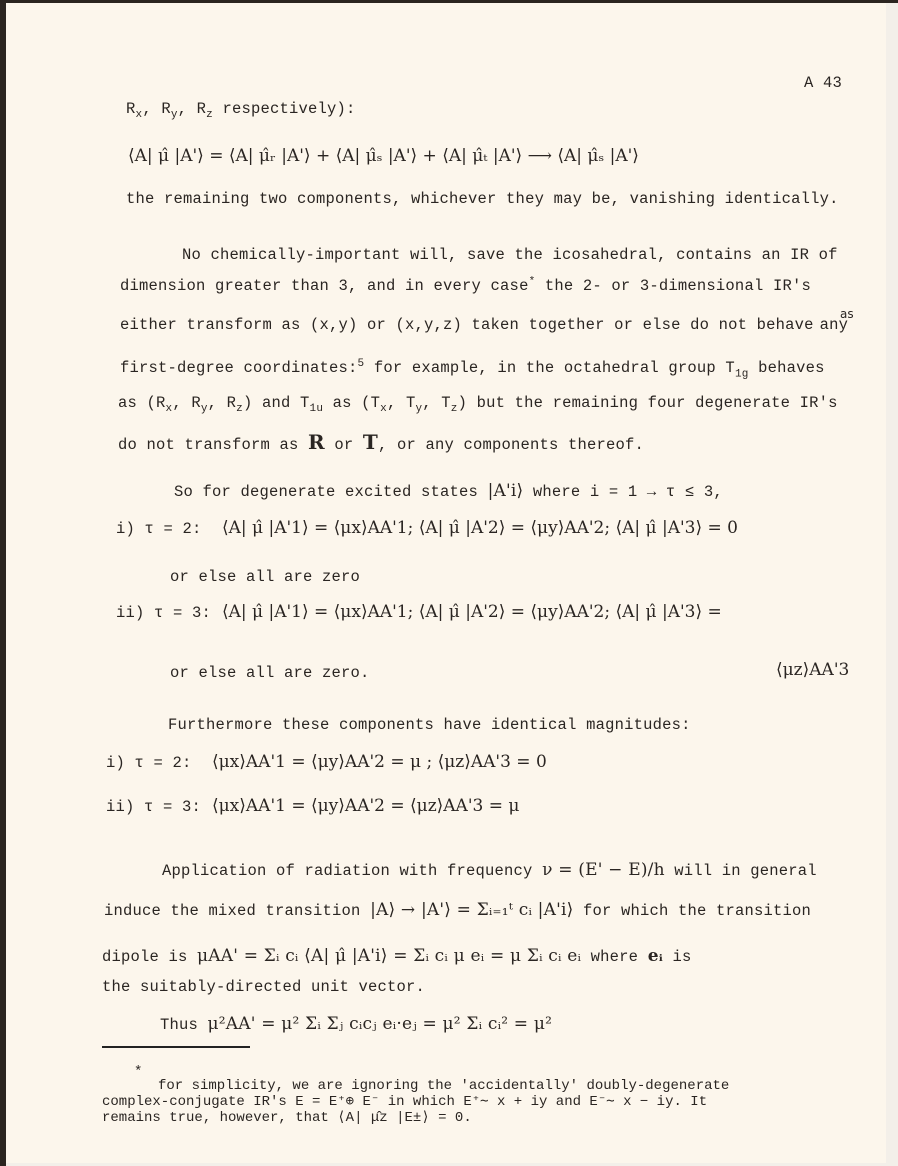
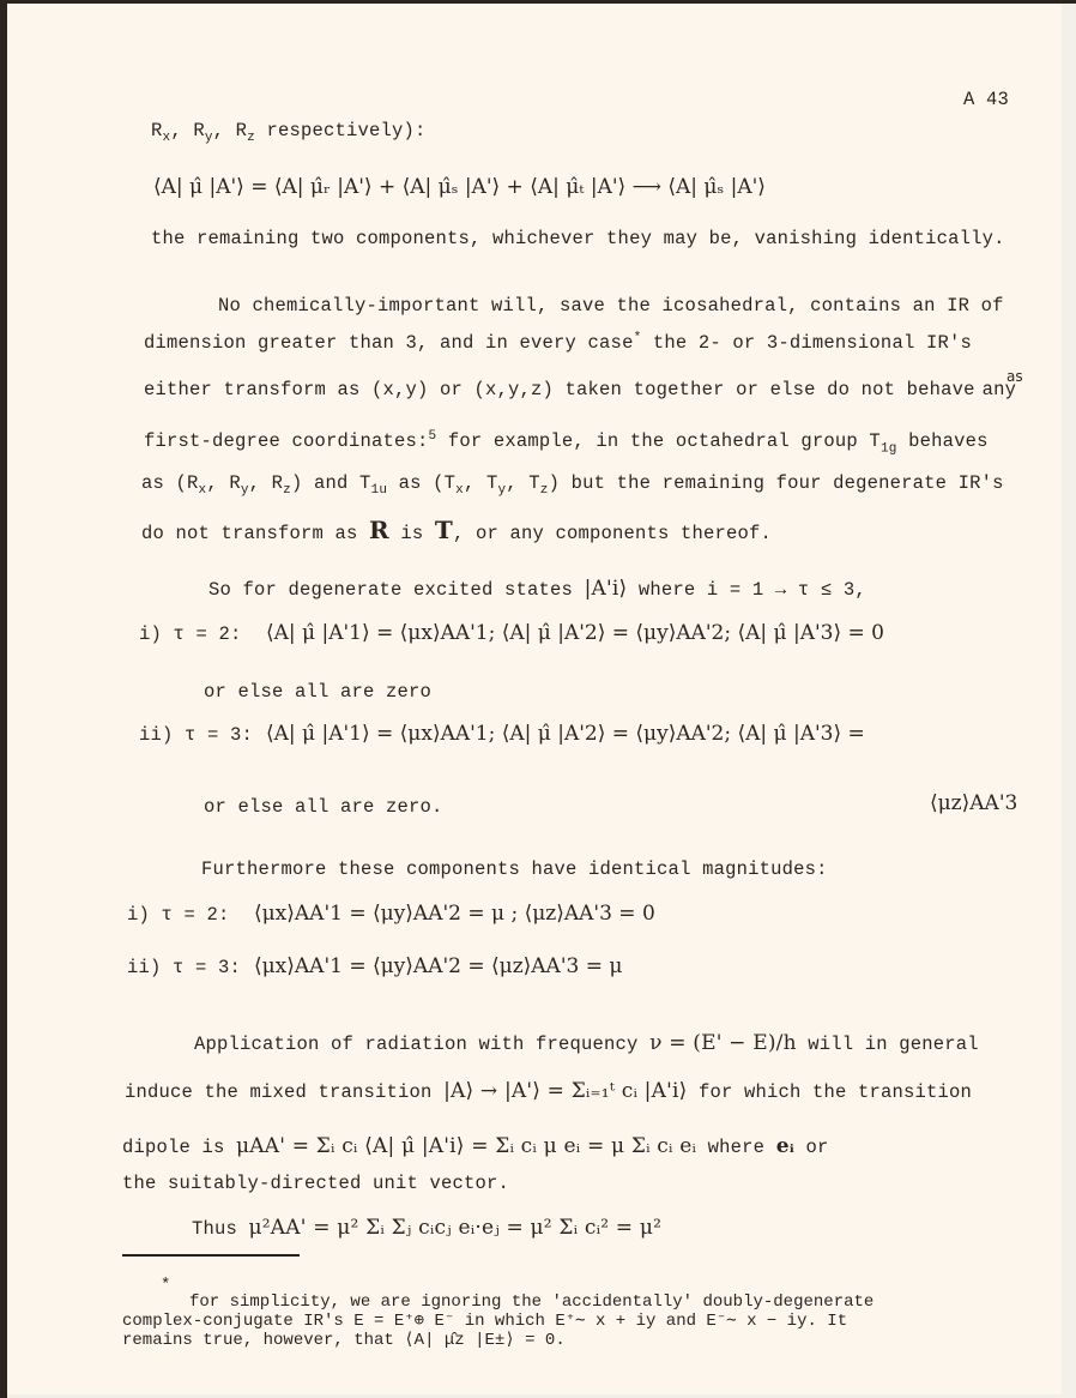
  A 43
  Rx, Ry, Rz respectively):
  ⟨A| μ̂ |A'⟩ = ⟨A| μ̂ᵣ |A'⟩ + ⟨A| μ̂ₛ |A'⟩ + ⟨A| μ̂ₜ |A'⟩ ⟶ ⟨A| μ̂ₛ |A'⟩
  the remaining two components, whichever they may be, vanishing identically.
  No chemically-important will, save the icosahedral, contains an IR of
  dimension greater than 3, and in every case* the 2- or 3-dimensional IR's
  as
  either transform as (x,y) or (x,y,z) taken together or else do not behave any
  first-degree coordinates:5 for example, in the octahedral group T1g behaves
  as (Rx, Ry, Rz) and T1u as (Tx, Ty, Tz) but the remaining four degenerate IR's
- do not transform as R or T, or any components thereof.
+ do not transform as R is T, or any components thereof.
  So for degenerate excited states |A'i⟩ where i = 1 → τ ≤ 3,
  i) τ = 2:
  ⟨A| μ̂ |A'1⟩ = ⟨μx⟩AA'1; ⟨A| μ̂ |A'2⟩ = ⟨μy⟩AA'2; ⟨A| μ̂ |A'3⟩ = 0
  or else all are zero
  ii) τ = 3:
  ⟨A| μ̂ |A'1⟩ = ⟨μx⟩AA'1; ⟨A| μ̂ |A'2⟩ = ⟨μy⟩AA'2; ⟨A| μ̂ |A'3⟩ =
  or else all are zero.
  ⟨μz⟩AA'3
  Furthermore these components have identical magnitudes:
  i) τ = 2:
  ⟨μx⟩AA'1 = ⟨μy⟩AA'2 = μ ; ⟨μz⟩AA'3 = 0
  ii) τ = 3:
  ⟨μx⟩AA'1 = ⟨μy⟩AA'2 = ⟨μz⟩AA'3 = μ
  Application of radiation with frequency ν = (E' − E)/h will in general
  induce the mixed transition |A⟩ → |A'⟩ = Σᵢ₌₁ᵗ cᵢ |A'i⟩ for which the transition
- dipole is μAA' = Σᵢ cᵢ ⟨A| μ̂ |A'i⟩ = Σᵢ cᵢ μ eᵢ = μ Σᵢ cᵢ eᵢ where eᵢ is
+ dipole is μAA' = Σᵢ cᵢ ⟨A| μ̂ |A'i⟩ = Σᵢ cᵢ μ eᵢ = μ Σᵢ cᵢ eᵢ where eᵢ or
  the suitably-directed unit vector.
  Thus μ²AA' = μ² Σᵢ Σⱼ cᵢcⱼ eᵢ·eⱼ = μ² Σᵢ cᵢ² = μ²
  *
  for simplicity, we are ignoring the 'accidentally' doubly-degenerate
  complex-conjugate IR's E = E⁺⊕ E⁻ in which E⁺∼ x + iy and E⁻∼ x − iy. It
  remains true, however, that ⟨A| μ̂z |E±⟩ = 0.
